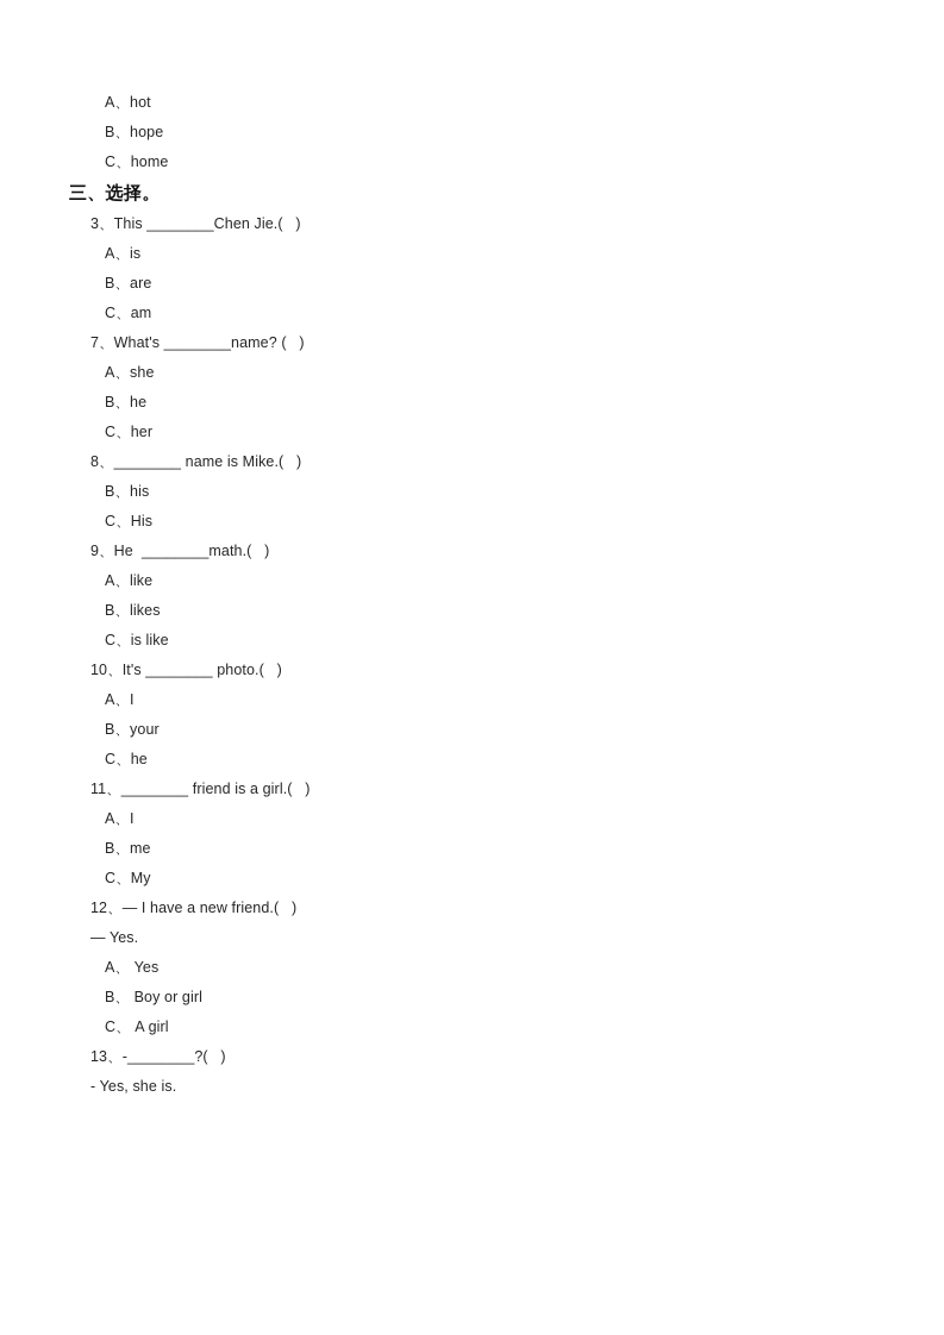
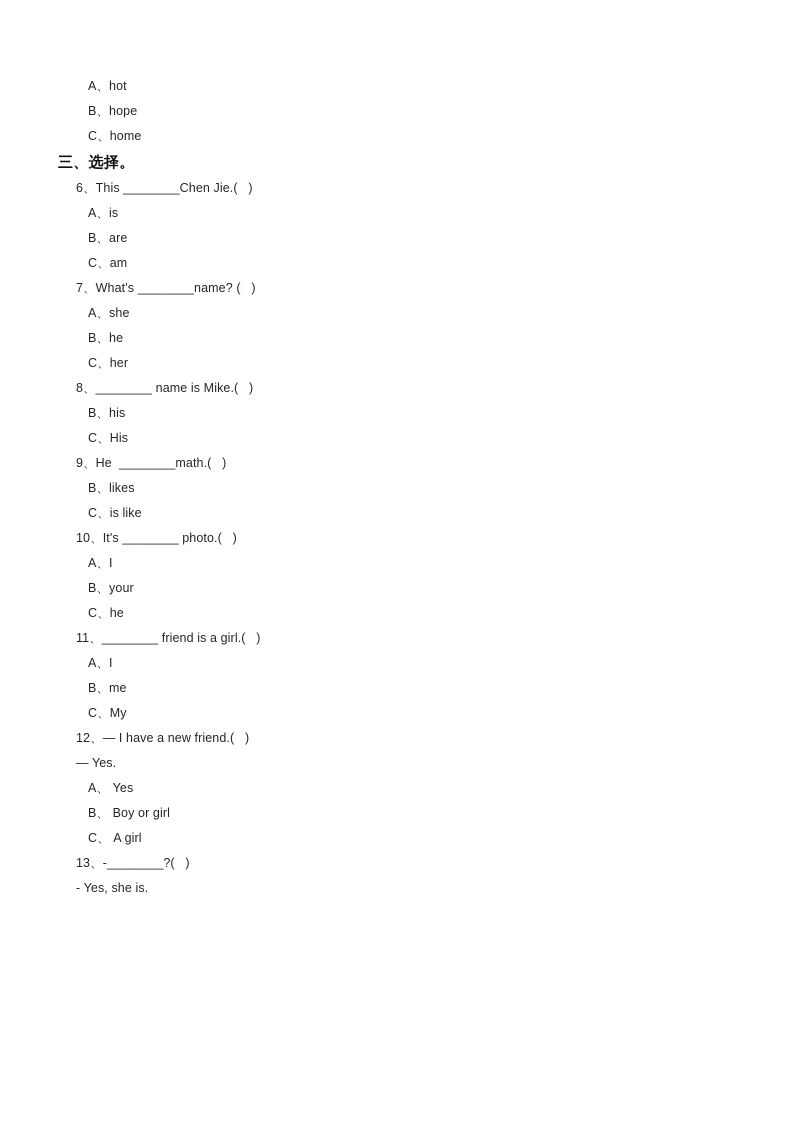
  A、hot
  B、hope
  C、home
  三、选择。
- 3、This ________Chen Jie.( )
+ 6、This ________Chen Jie.( )
  A、is
  B、are
  C、am
  7、What's ________name? ( )
  A、she
  B、he
  C、her
  8、________ name is Mike.( )
  B、his
  C、His
  9、He ________math.( )
- A、like
  B、likes
  C、is like
  10、It's ________ photo.( )
  A、I
  B、your
  C、he
  11、________ friend is a girl.( )
  A、I
  B、me
  C、My
  12、— I have a new friend.( )
  — Yes.
  A、 Yes
  B、 Boy or girl
  C、 A girl
  13、-________?( )
  - Yes, she is.
